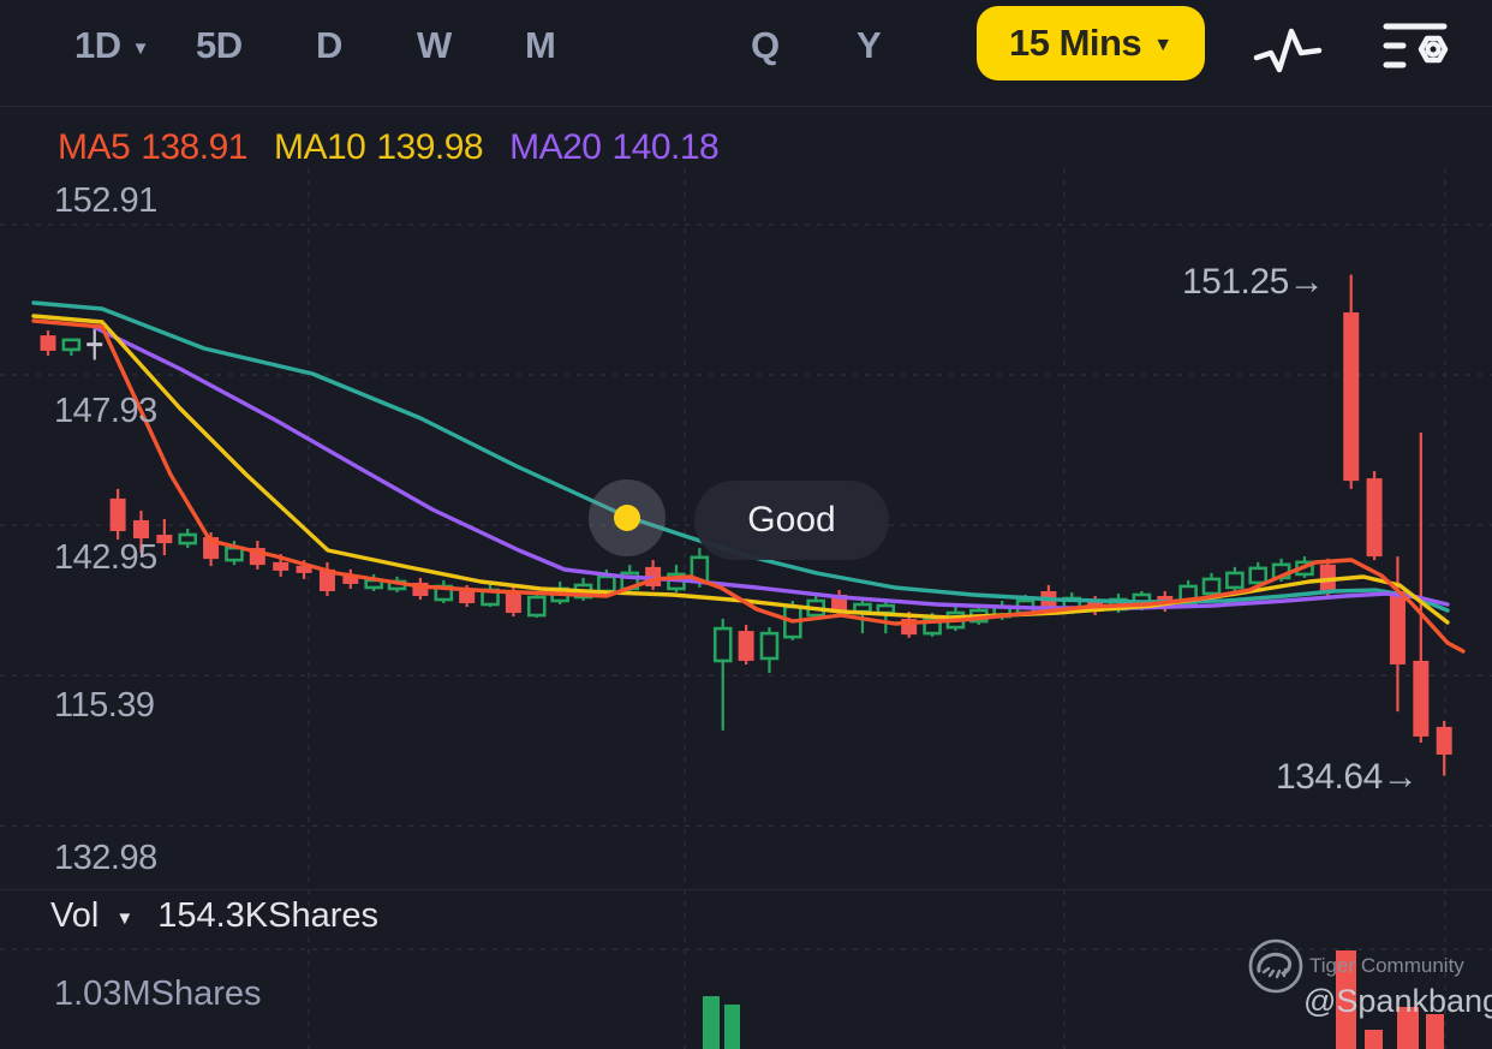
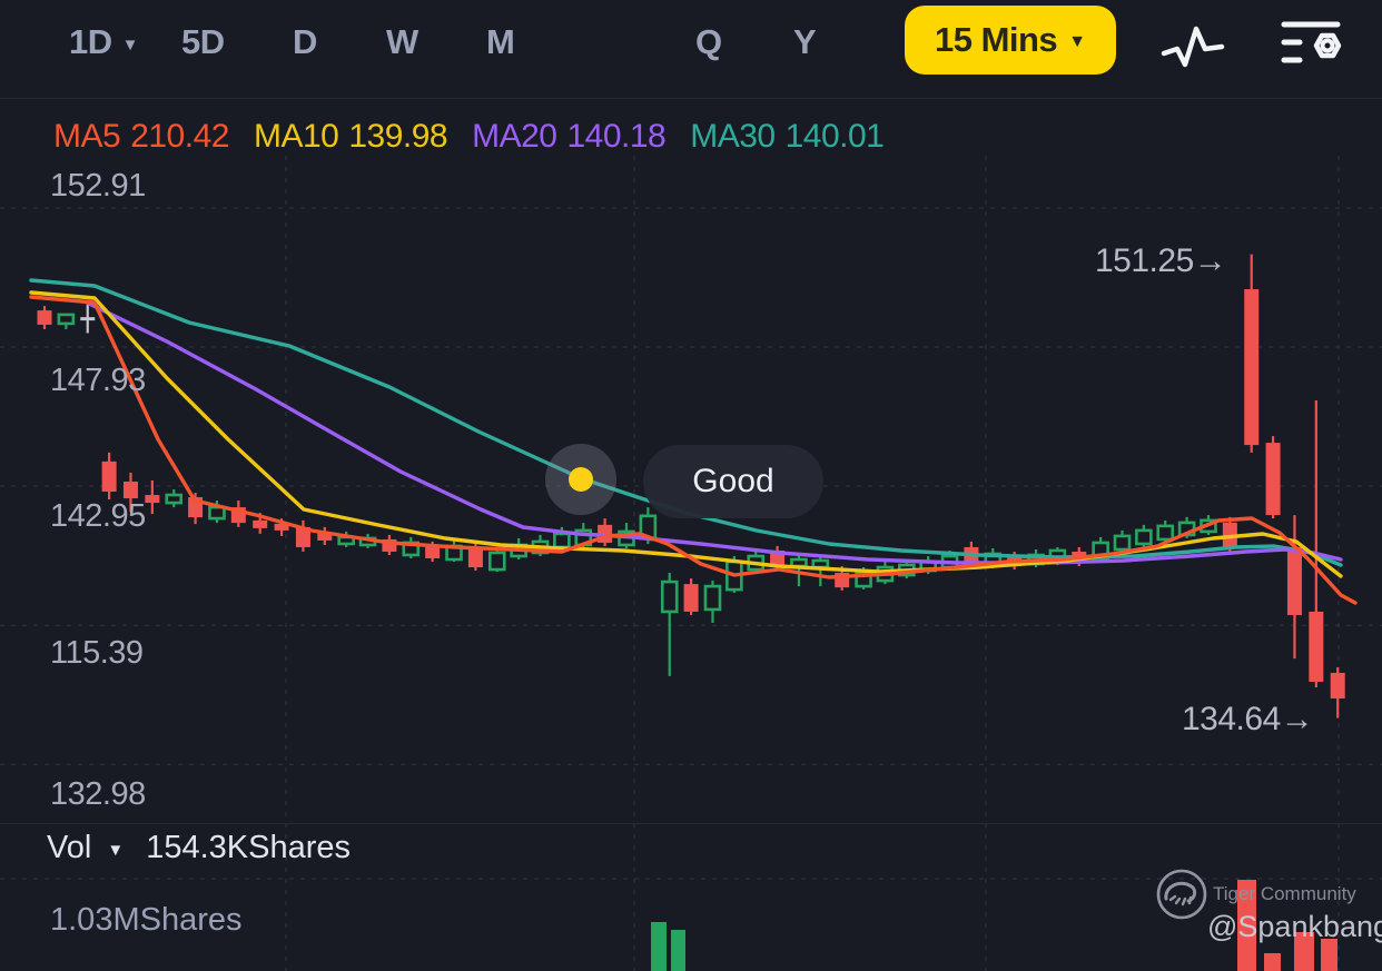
  1D
  ▼
  5D
  D
  W
  M
  Q
  Y
  15 Mins
  ▼
- MA5 138.91
+ MA5 210.42
  MA10 139.98
  MA20 140.18
+ MA30 140.01
  152.91
  147.93
  142.95
  115.39
  132.98
  151.25→
  134.64→
  Good
  Vol
  ▼
  154.3KShares
  1.03MShares
  Tiger Community
  @Spankban
